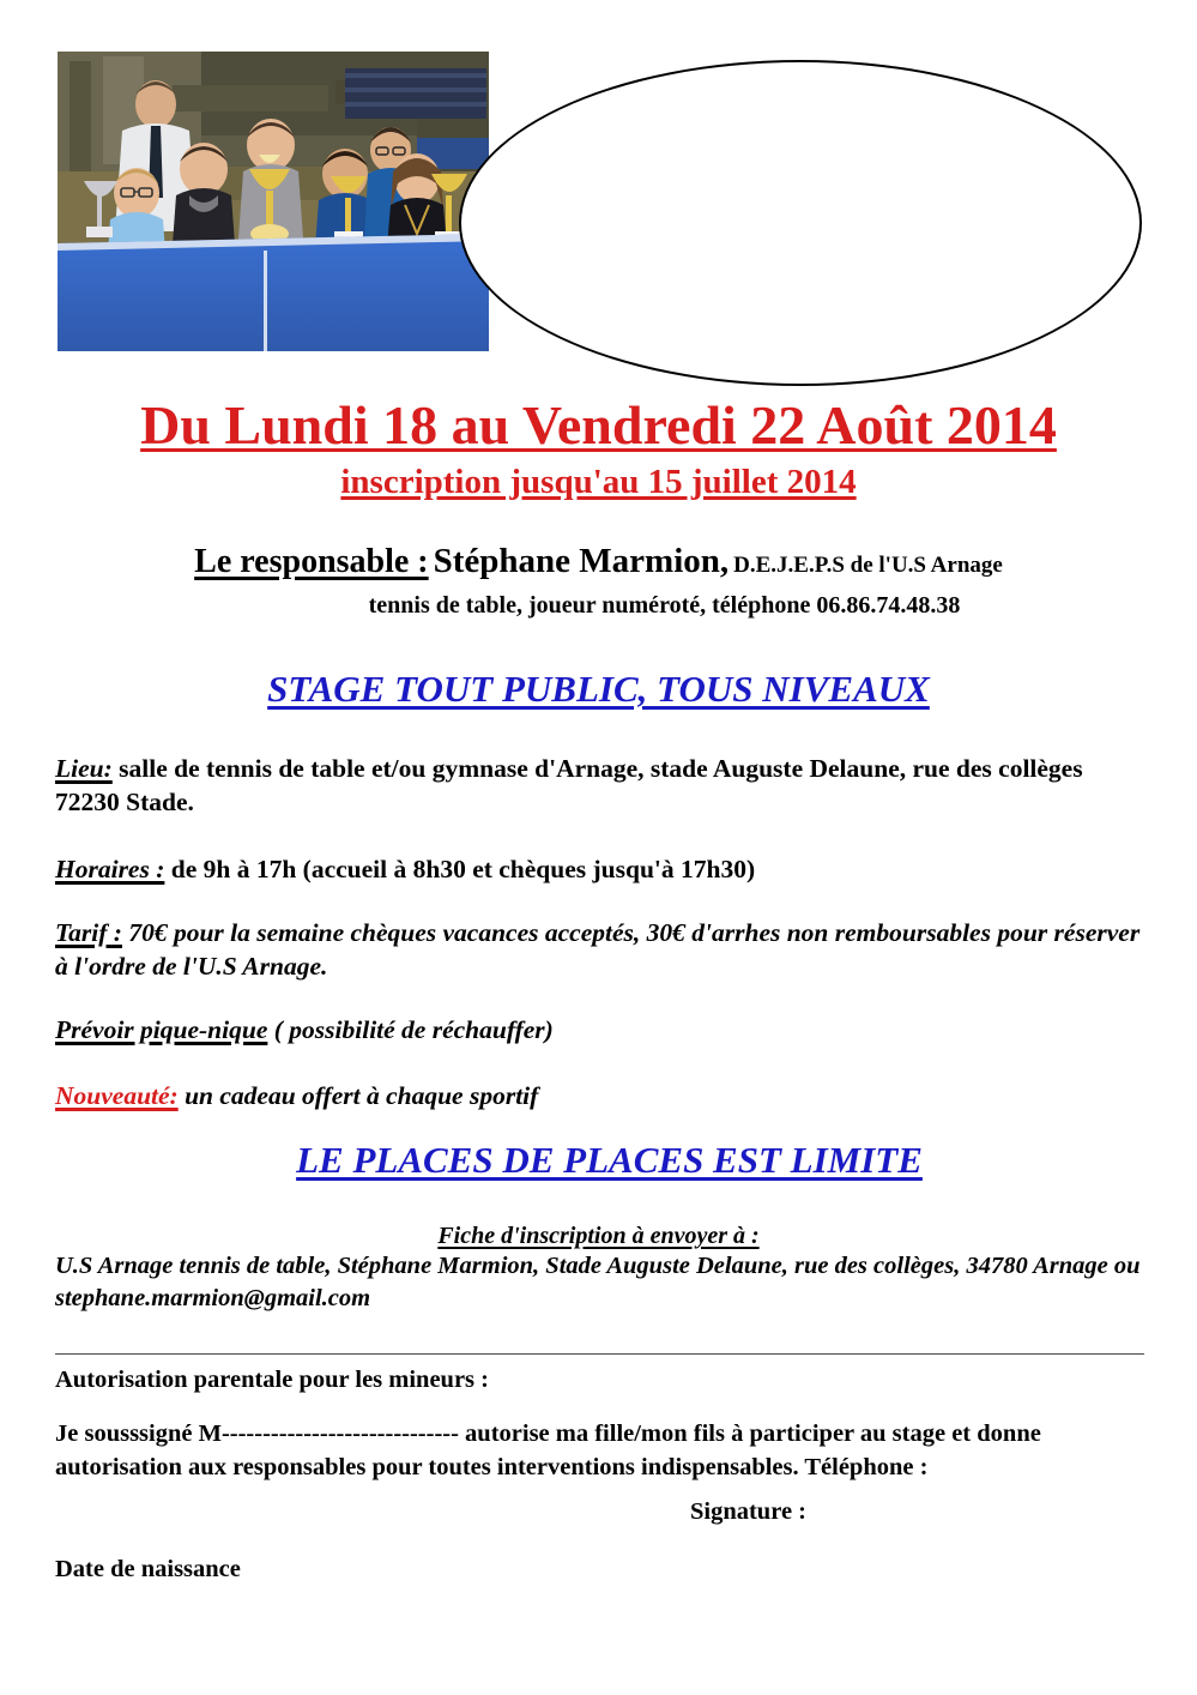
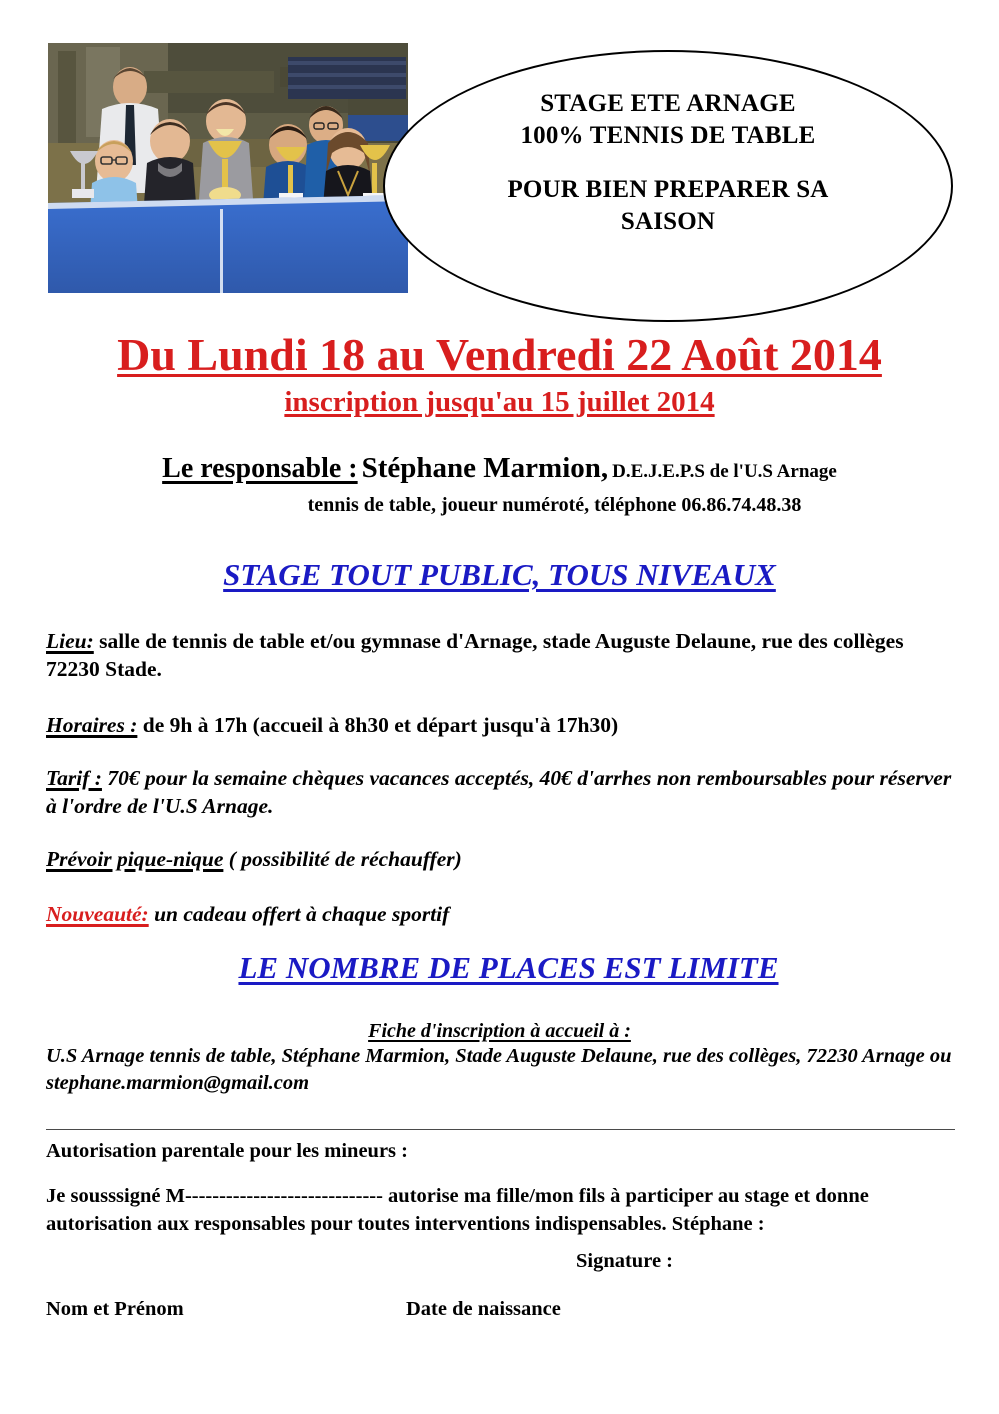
+ STAGE ETE ARNAGE
+ 100% TENNIS DE TABLE
+ POUR BIEN PREPARER SA SAISON
  Du Lundi 18 au Vendredi 22 Août 2014
  inscription jusqu'au 15 juillet 2014
  Le responsable : Stéphane Marmion, D.E.J.E.P.S de l'U.S Arnage
  tennis de table, joueur numéroté, téléphone 06.86.74.48.38
  STAGE TOUT PUBLIC, TOUS NIVEAUX
  Lieu: salle de tennis de table et/ou gymnase d'Arnage, stade Auguste Delaune, rue des collèges 72230 Stade.
- Horaires : de 9h à 17h (accueil à 8h30 et chèques jusqu'à 17h30)
+ Horaires : de 9h à 17h (accueil à 8h30 et départ jusqu'à 17h30)
- Tarif : 70€ pour la semaine chèques vacances acceptés, 30€ d'arrhes non remboursables pour réserver à l'ordre de l'U.S Arnage.
+ Tarif : 70€ pour la semaine chèques vacances acceptés, 40€ d'arrhes non remboursables pour réserver à l'ordre de l'U.S Arnage.
  Prévoir pique-nique ( possibilité de réchauffer)
  Nouveauté: un cadeau offert à chaque sportif
- LE PLACES DE PLACES EST LIMITE
+ LE NOMBRE DE PLACES EST LIMITE
- Fiche d'inscription à envoyer à :
+ Fiche d'inscription à accueil à :
- U.S Arnage tennis de table, Stéphane Marmion, Stade Auguste Delaune, rue des collèges, 34780 Arnage ou stephane.marmion@gmail.com
+ U.S Arnage tennis de table, Stéphane Marmion, Stade Auguste Delaune, rue des collèges, 72230 Arnage ou stephane.marmion@gmail.com
  Autorisation parentale pour les mineurs :
- Je sousssigné M----------------------------- autorise ma fille/mon fils à participer au stage et donne autorisation aux responsables pour toutes interventions indispensables. Téléphone :
+ Je sousssigné M----------------------------- autorise ma fille/mon fils à participer au stage et donne autorisation aux responsables pour toutes interventions indispensables. Stéphane :
  Signature :
+ Nom et Prénom
  Date de naissance
